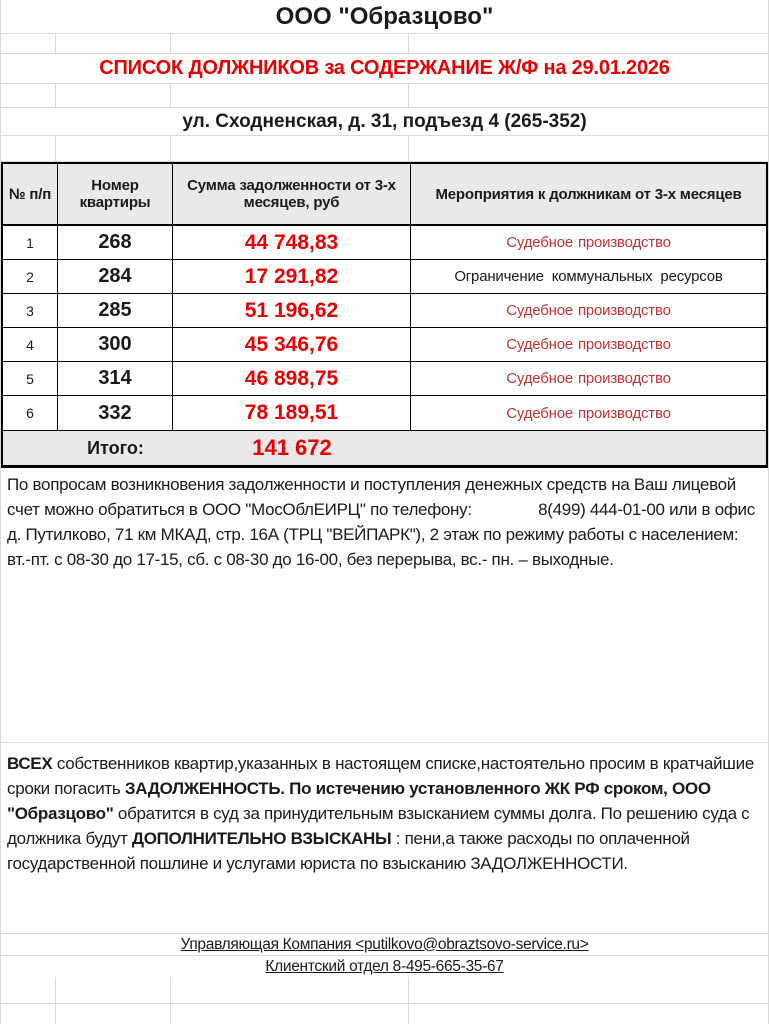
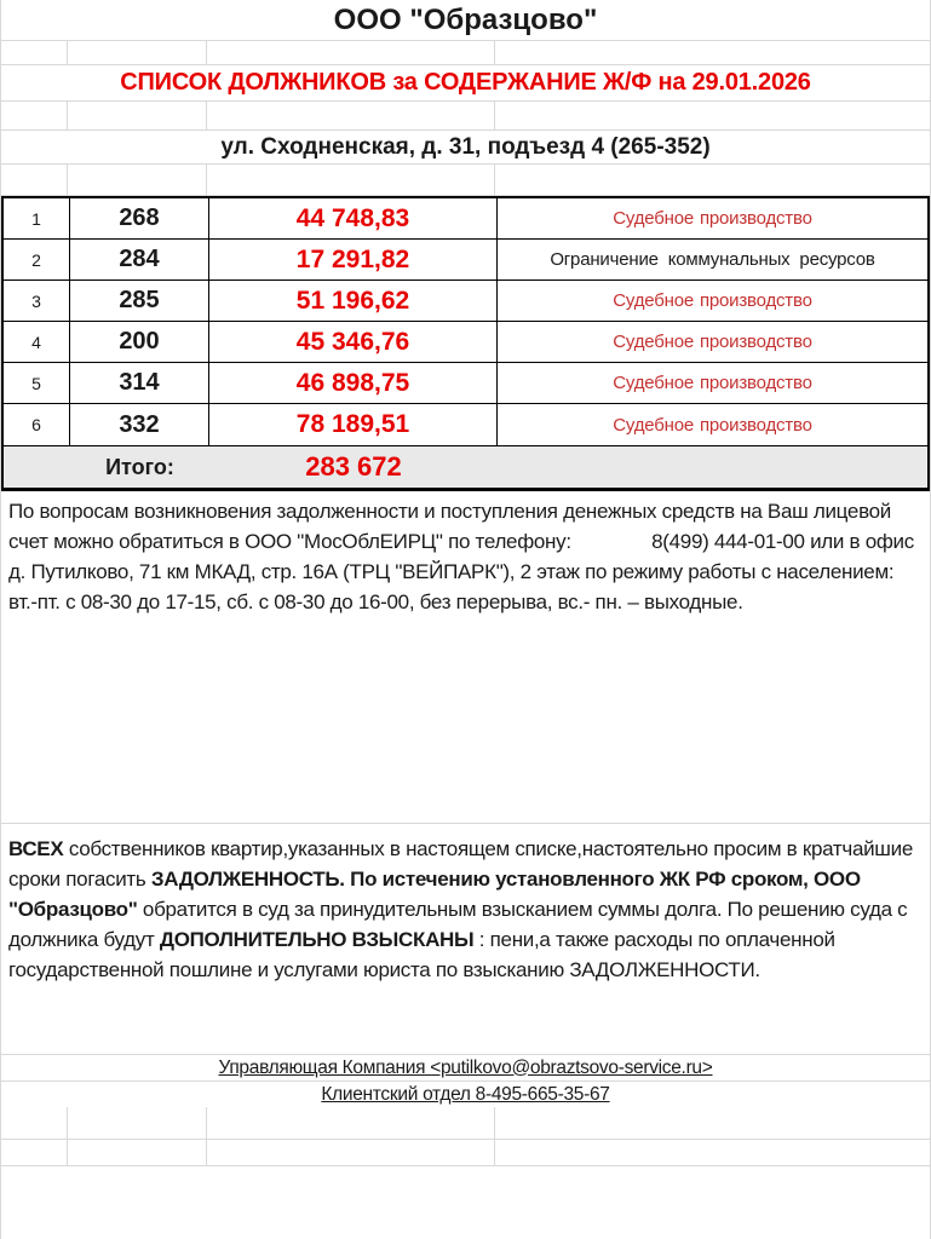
  ООО "Образцово"
  СПИСОК ДОЛЖНИКОВ за СОДЕРЖАНИЕ Ж/Ф на 29.01.2026
  ул. Сходненская, д. 31, подъезд 4 (265-352)
- № п/п
- Номер квартиры
- Сумма задолженности от 3-х месяцев, руб
- Мероприятия к должникам от 3-х месяцев
  1
  268
  44 748,83
  Судебное производство
  2
  284
  17 291,82
  Ограничение коммунальных ресурсов
  3
  285
  51 196,62
  Судебное производство
  4
- 300
+ 200
  45 346,76
  Судебное производство
  5
  314
  46 898,75
  Судебное производство
  6
  332
  78 189,51
  Судебное производство
  Итого:
- 141 672
+ 283 672
  По вопросам возникновения задолженности и поступления денежных средств на Ваш лицевой счет можно обратиться в ООО "МосОблЕИРЦ" по телефону: 8(499) 444-01-00 или в офис д. Путилково, 71 км МКАД, стр. 16А (ТРЦ "ВЕЙПАРК"), 2 этаж по режиму работы с населением: вт.-пт. с 08-30 до 17-15, сб. с 08-30 до 16-00, без перерыва, вс.- пн. – выходные.
  ВСЕХ собственников квартир,указанных в настоящем списке,настоятельно просим в кратчайшие сроки погасить ЗАДОЛЖЕННОСТЬ. По истечению установленного ЖК РФ сроком, ООО "Образцово" обратится в суд за принудительным взысканием суммы долга. По решению суда с должника будут ДОПОЛНИТЕЛЬНО ВЗЫСКАНЫ : пени,а также расходы по оплаченной государственной пошлине и услугами юриста по взысканию ЗАДОЛЖЕННОСТИ.
  Управляющая Компания <putilkovo@obraztsovo-service.ru>
  Клиентский отдел 8-495-665-35-67
